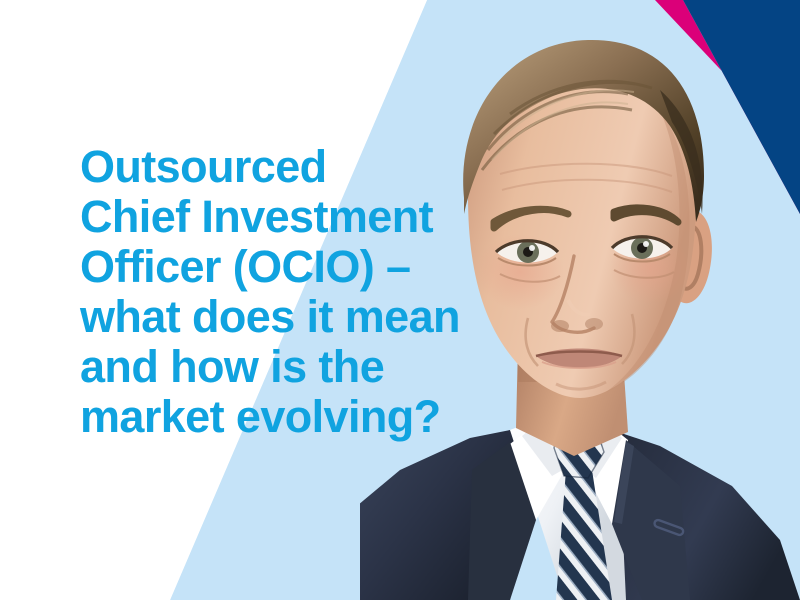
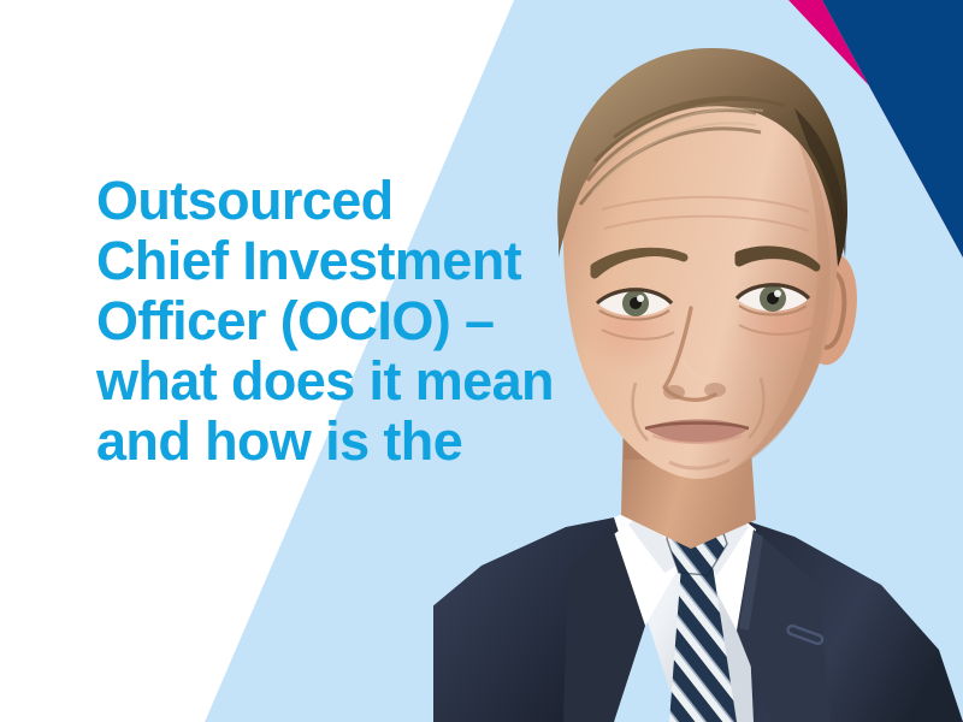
  Outsourced
  Chief Investment
  Officer (OCIO) –
  what does it mean
  and how is the
- market evolving?
